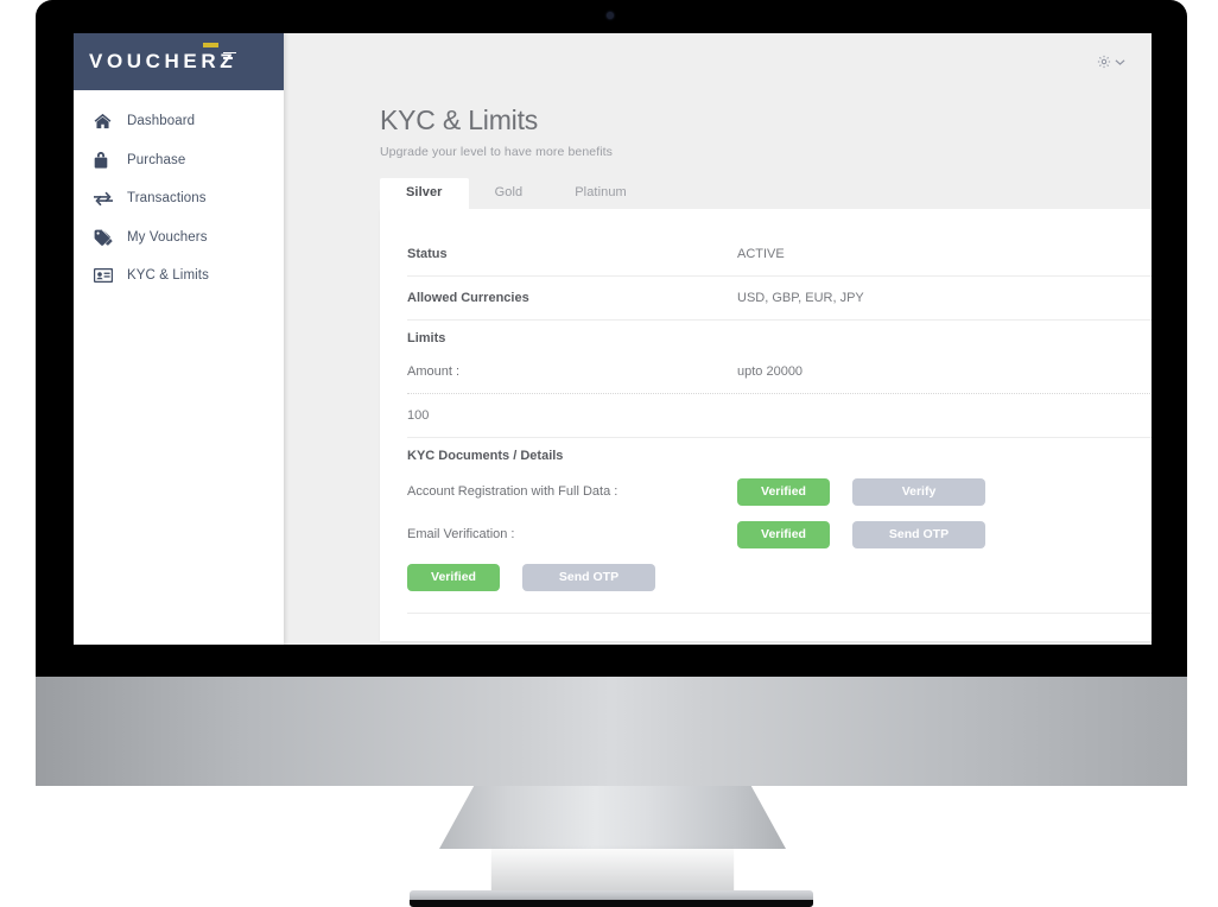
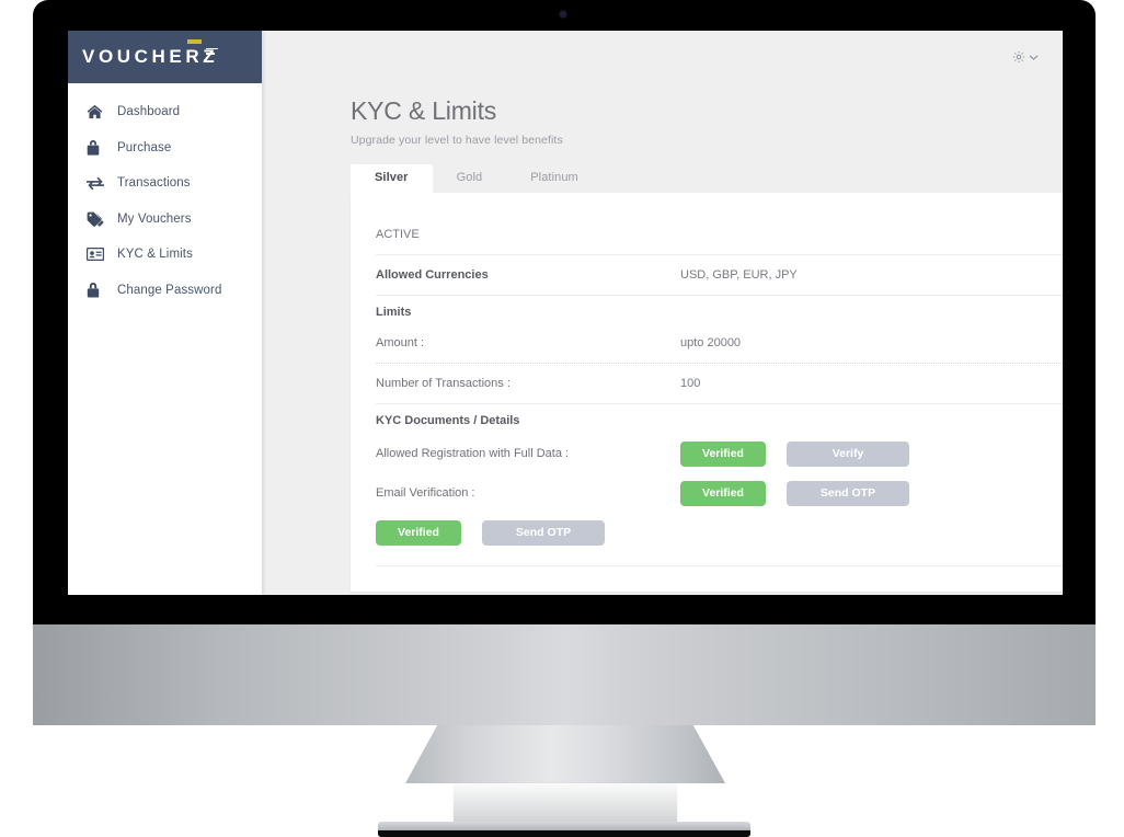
  VOUCHERZ
  Dashboard
  Purchase
  Transactions
  My Vouchers
  KYC & Limits
+ Change Password
  KYC & Limits
- Upgrade your level to have more benefits
+ Upgrade your level to have level benefits
  Silver
  Gold
  Platinum
- Status
  ACTIVE
  Allowed Currencies
  USD, GBP, EUR, JPY
  Limits
  Amount :
  upto 20000
+ Number of Transactions :
  100
  KYC Documents / Details
- Account Registration with Full Data :
+ Allowed Registration with Full Data :
  Verified
  Verify
  Email Verification :
  Verified
  Send OTP
  Verified
  Send OTP
